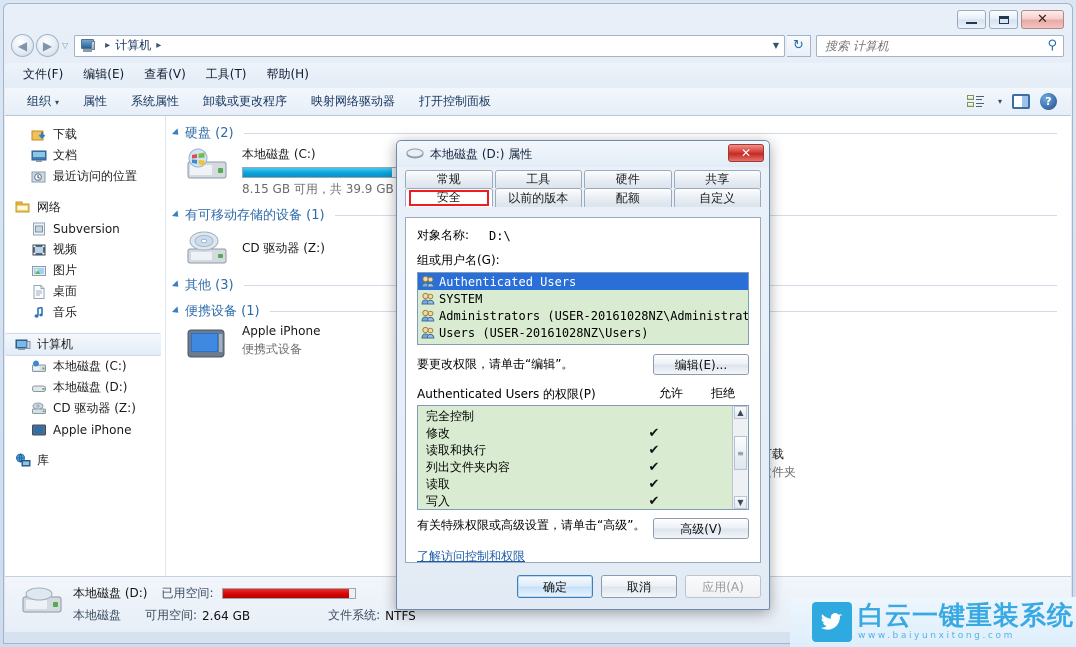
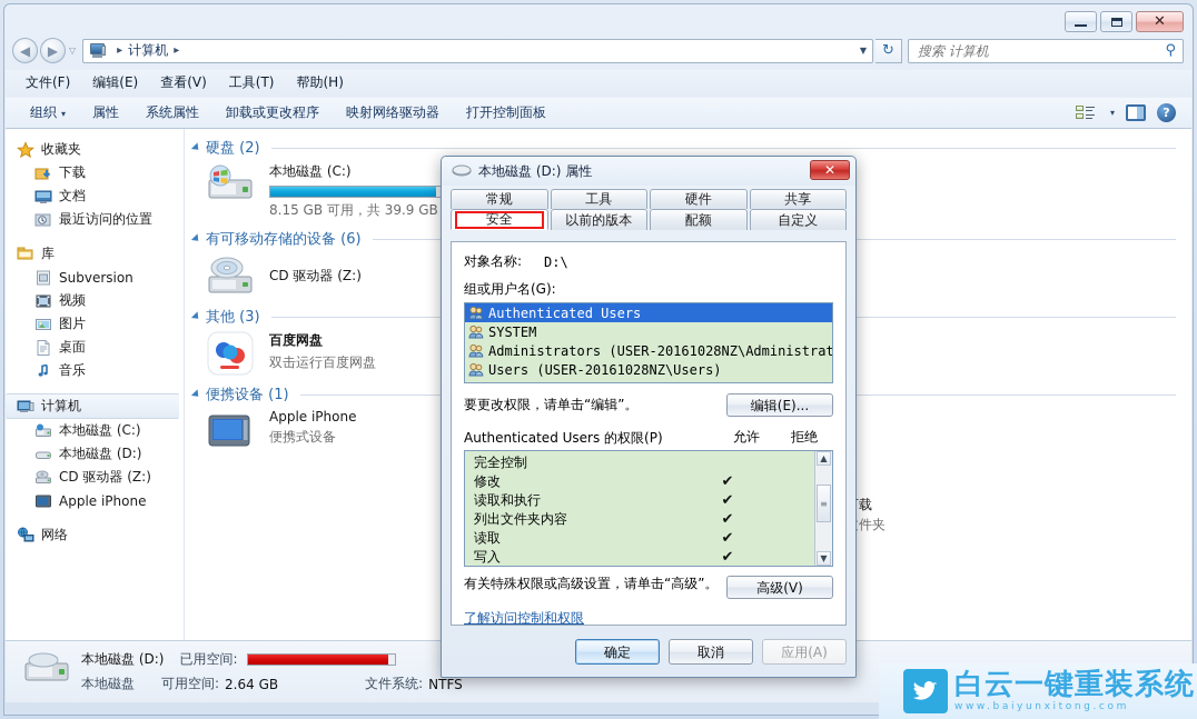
  ✕
  ◀
  ▶
  ▽
  ▸
  计算机
  ▸
  ▼
  ↻
  搜索 计算机
  ⚲
  文件(F)
  编辑(E)
  查看(V)
  工具(T)
  帮助(H)
  组织 ▾
  属性
  系统属性
  卸载或更改程序
  映射网络驱动器
  打开控制面板
  ▾
  ?
+ 收藏夹
  下载
  文档
  最近访问的位置
- 网络
+ 库
  Subversion
  视频
  图片
  桌面
  音乐
  计算机
  本地磁盘 (C:)
  本地磁盘 (D:)
  CD 驱动器 (Z:)
  Apple iPhone
- 库
+ 网络
  硬盘 (2)
  本地磁盘 (C:)
  8.15 GB 可用，共 39.9 GB
- 有可移动存储的设备 (1)
+ 有可移动存储的设备 (6)
  CD 驱动器 (Z:)
  其他 (3)
+ 百度网盘
+ 双击运行百度网盘
  便携设备 (1)
  Apple iPhone
  便携式设备
  本地磁盘 (D:)
  已用空间:
  本地磁盘
  可用空间:
  2.64 GB
  文件系统:
  NTFS
  白云一键重装系统
  www.baiyunxitong.com
  本地磁盘 (D:) 属性
  ✕
  常规
  工具
  硬件
  共享
  安全
  以前的版本
  配额
  自定义
  对象名称:
  D:\
  组或用户名(G):
  Authenticated Users
  SYSTEM
  Administrators (USER-20161028NZ\Administrat
  Users (USER-20161028NZ\Users)
  要更改权限，请单击“编辑”。
  编辑(E)...
  Authenticated Users 的权限(P)
  允许
  拒绝
  完全控制
  修改
  ✔
  读取和执行
  ✔
  列出文件夹内容
  ✔
  读取
  ✔
  写入
  ✔
  ▲
  ≡
  ▼
  有关特殊权限或高级设置，请单击“高级”。
  高级(V)
  了解访问控制和权限
  确定
  取消
  应用(A)
